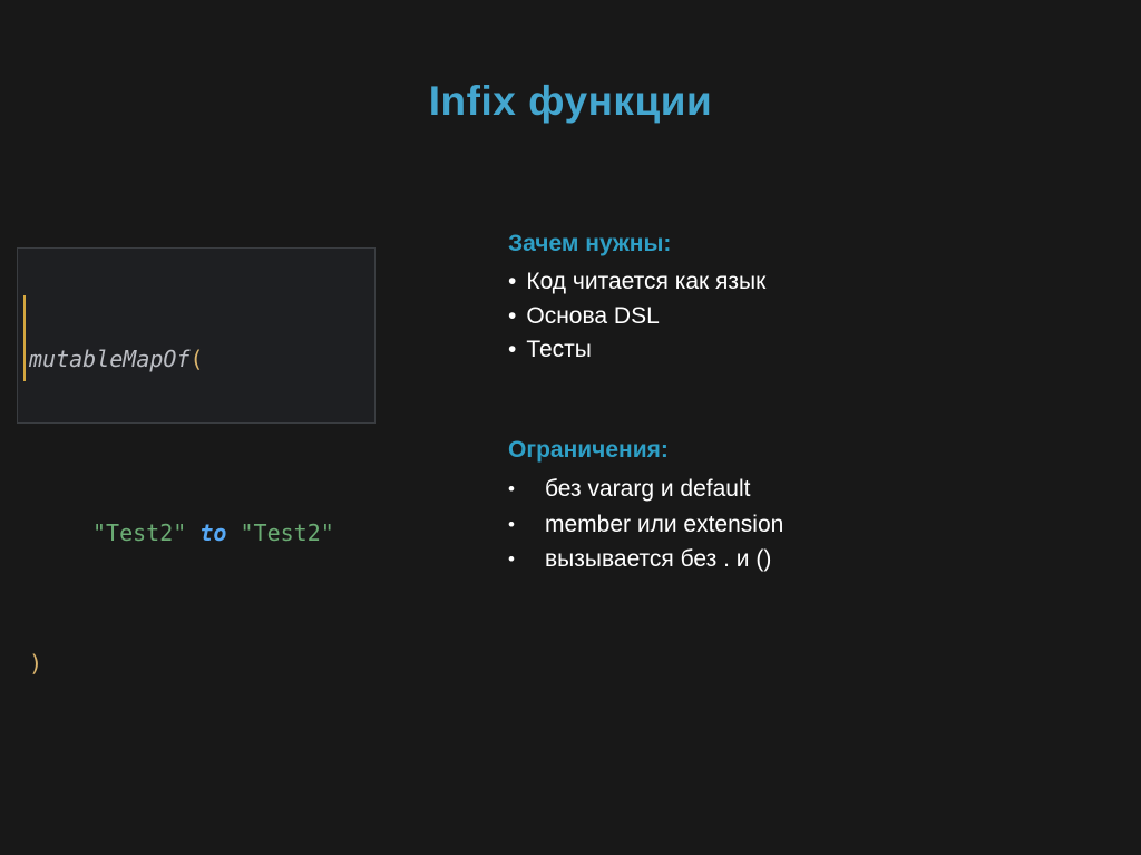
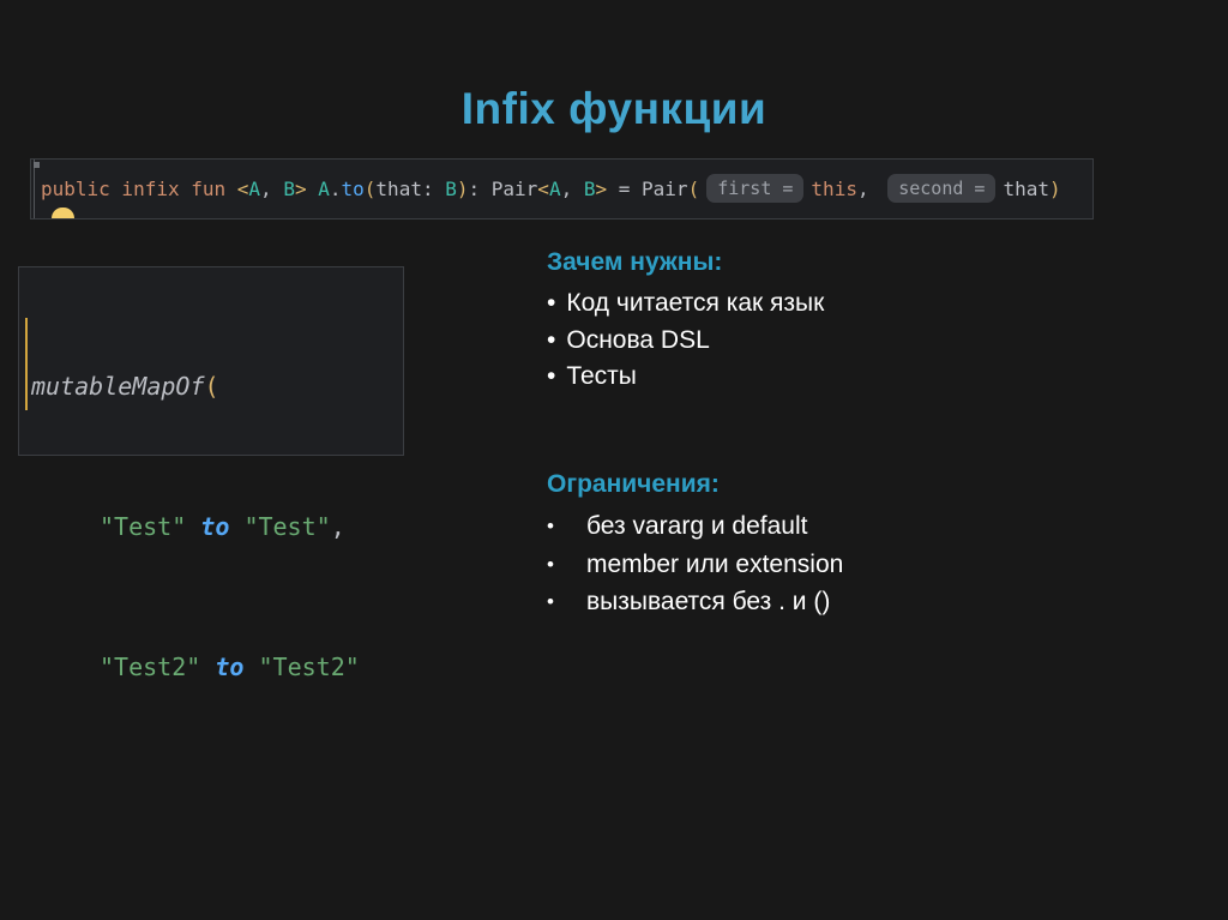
  Infix функции
+ public infix fun <A, B> A.to(that: B): Pair<A, B> = Pair( first = this, second = that)
  mutableMapOf(
+ "Test" to "Test",
  "Test2" to "Test2"
- )
  Зачем нужны:
  • Код читается как язык
  • Основа DSL
  • Тесты
  Ограничения:
  • без vararg и default
  • member или extension
  • вызывается без . и ()
